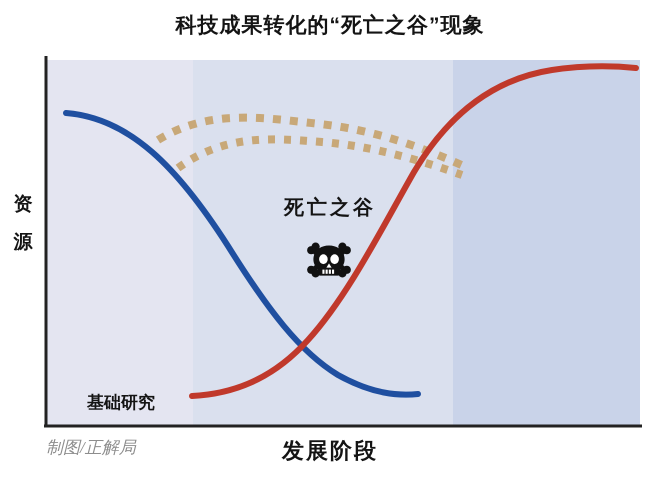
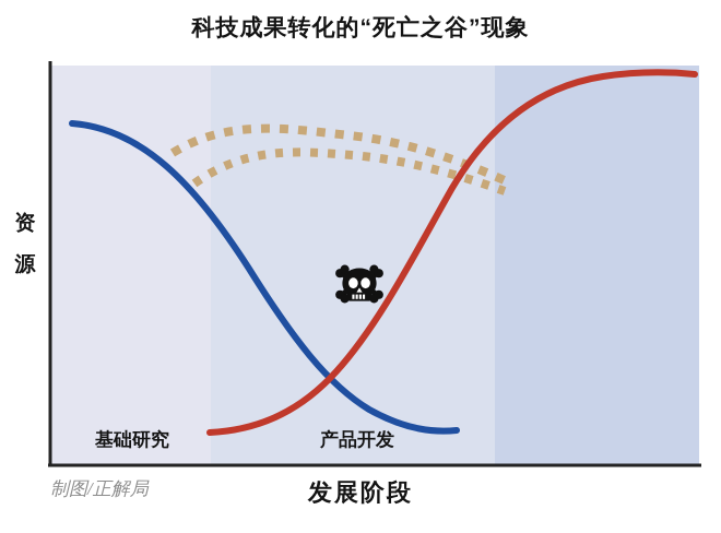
  科技成果转化的“死亡之谷”现象
  资
  源
- 死亡之谷
  基础研究
+ 产品开发
  发展阶段
  制图/正解局
